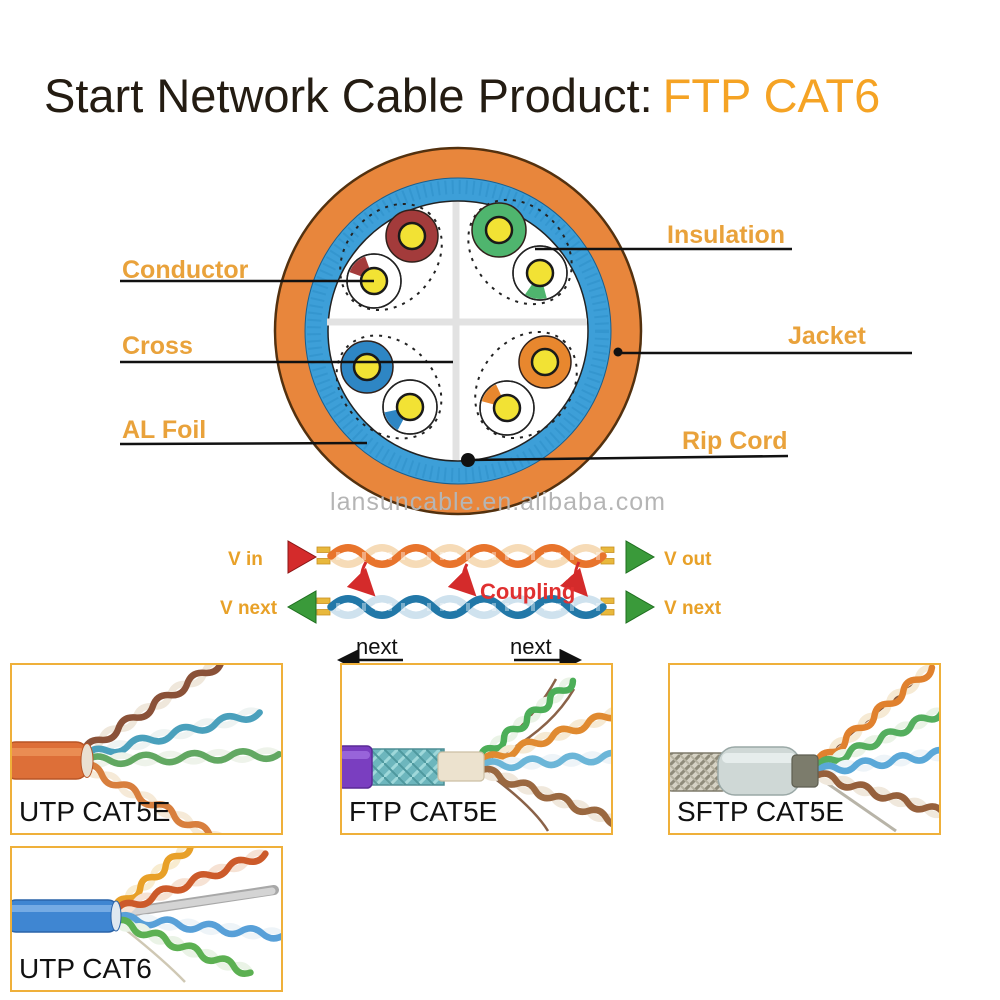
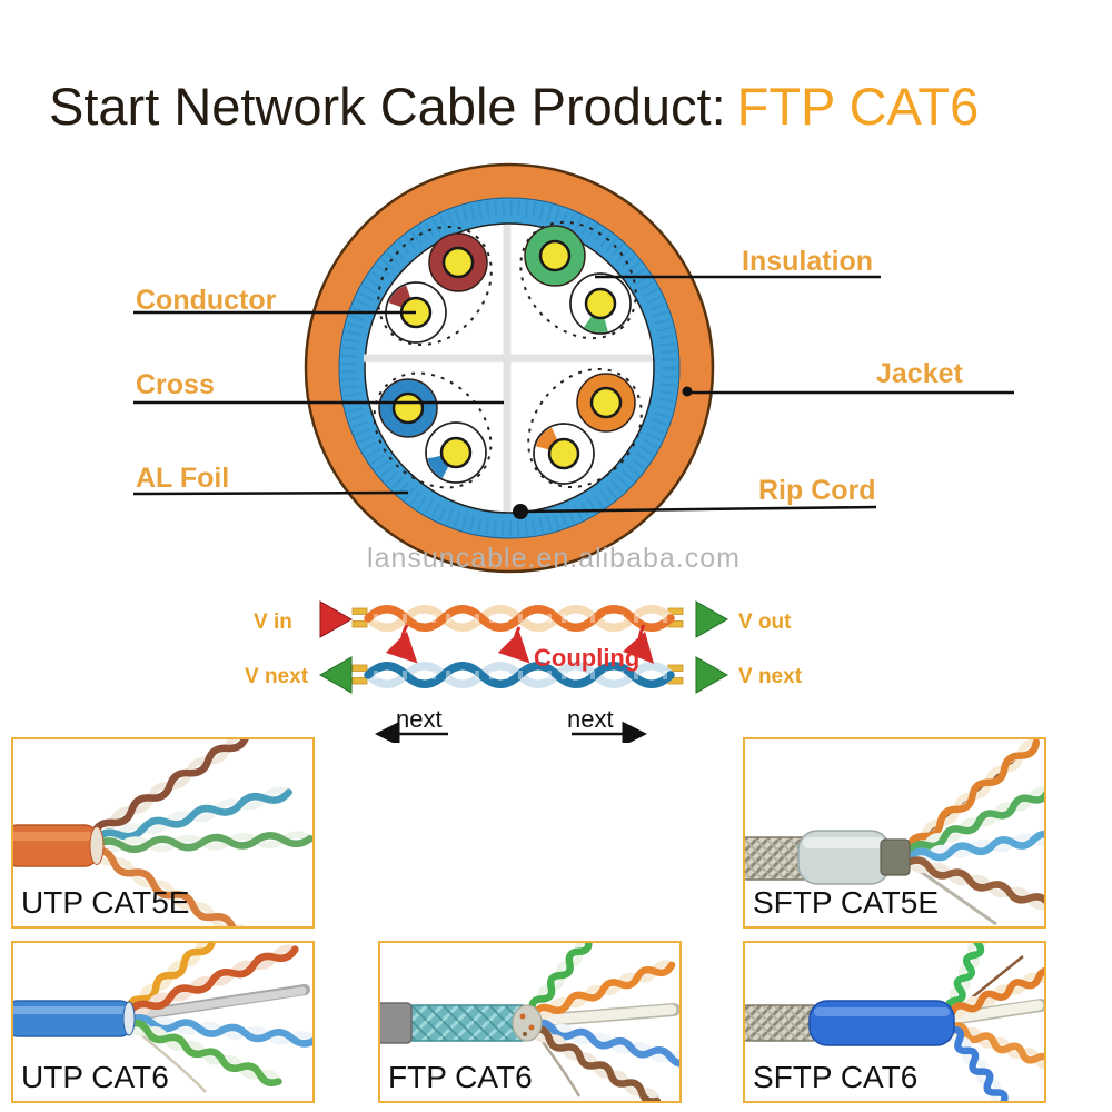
  Start Network Cable Product: FTP CAT6
  Conductor
  Cross
  AL Foil
  Insulation
  Jacket
  Rip Cord
  lansuncable.en.alibaba.com
  V in
  V out
  V next
  V next
  Coupling
  next
  next
  UTP CAT5E
- FTP CAT5E
  SFTP CAT5E
  UTP CAT6
+ FTP CAT6
+ SFTP CAT6
